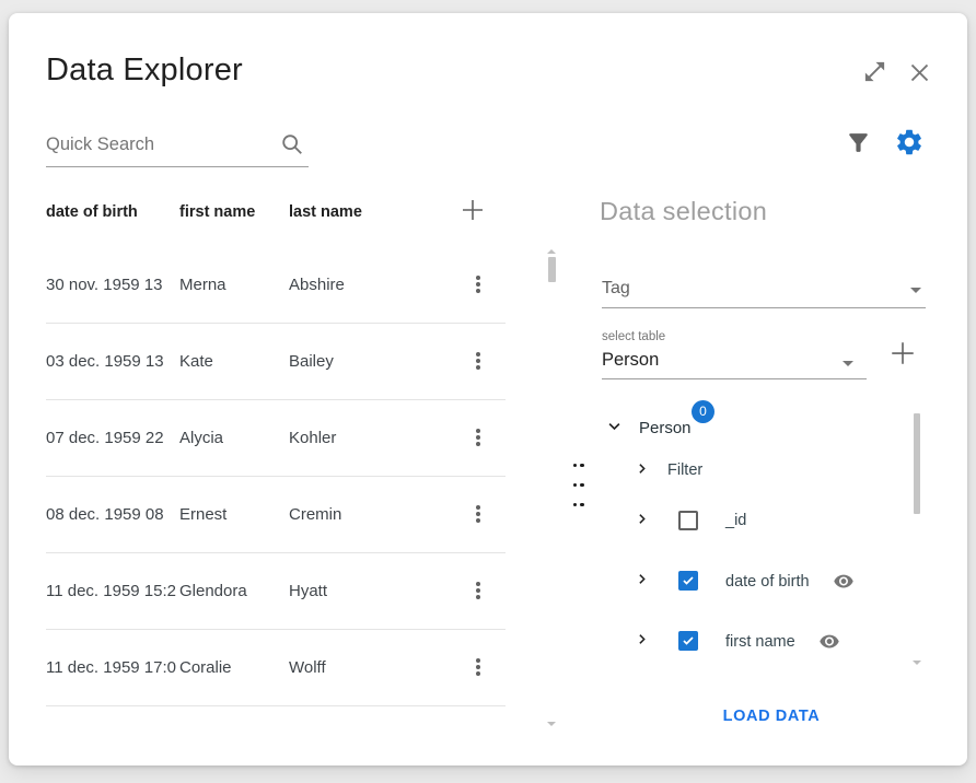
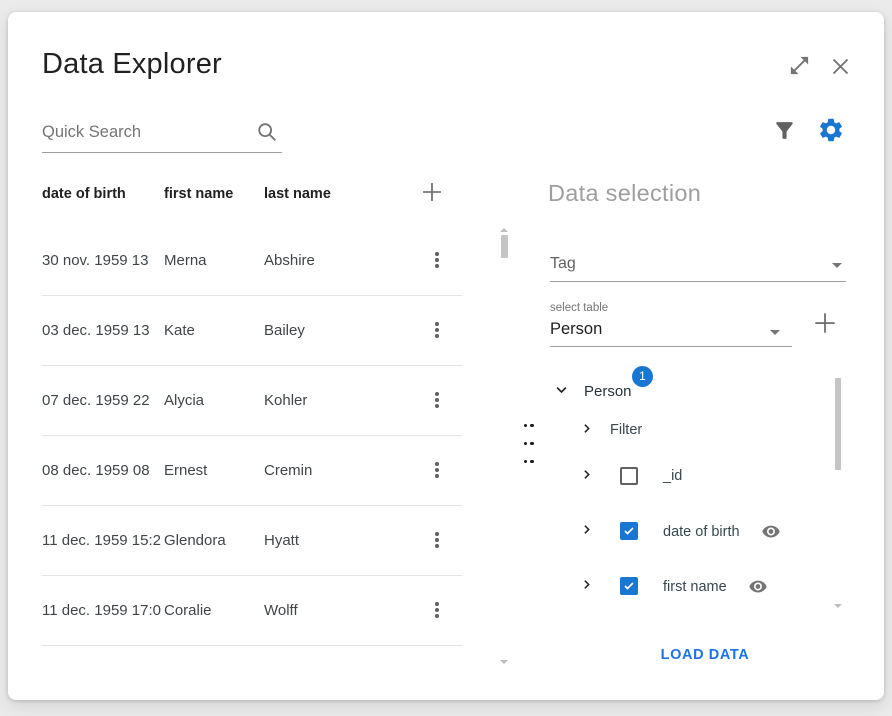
  Data Explorer
  Quick Search
  date of birth
  first name
  last name
  30 nov. 1959 13
  Merna
  Abshire
  03 dec. 1959 13
  Kate
  Bailey
  07 dec. 1959 22
  Alycia
  Kohler
  08 dec. 1959 08
  Ernest
  Cremin
  11 dec. 1959 15:2
  Glendora
  Hyatt
  11 dec. 1959 17:0
  Coralie
  Wolff
  Data selection
  Tag
  select table
  Person
  Person
- 0
+ 1
  Filter
  _id
  date of birth
  first name
  LOAD DATA
